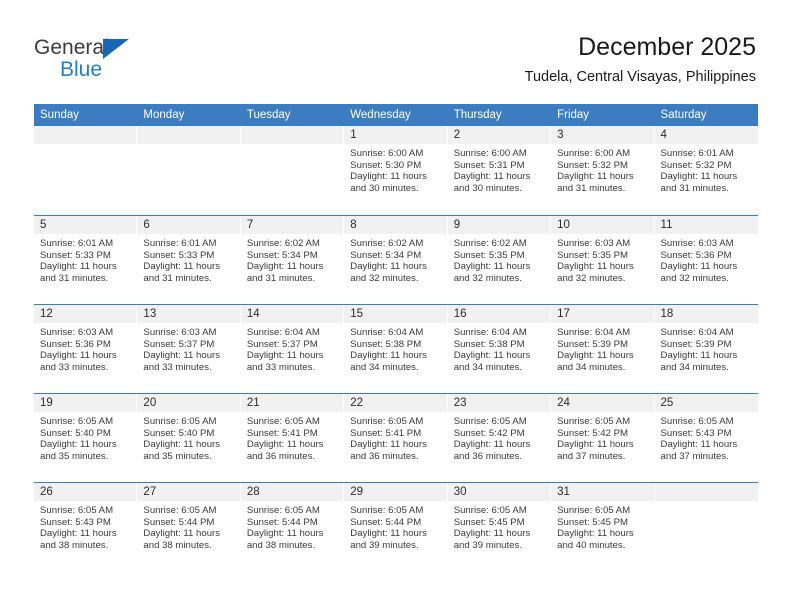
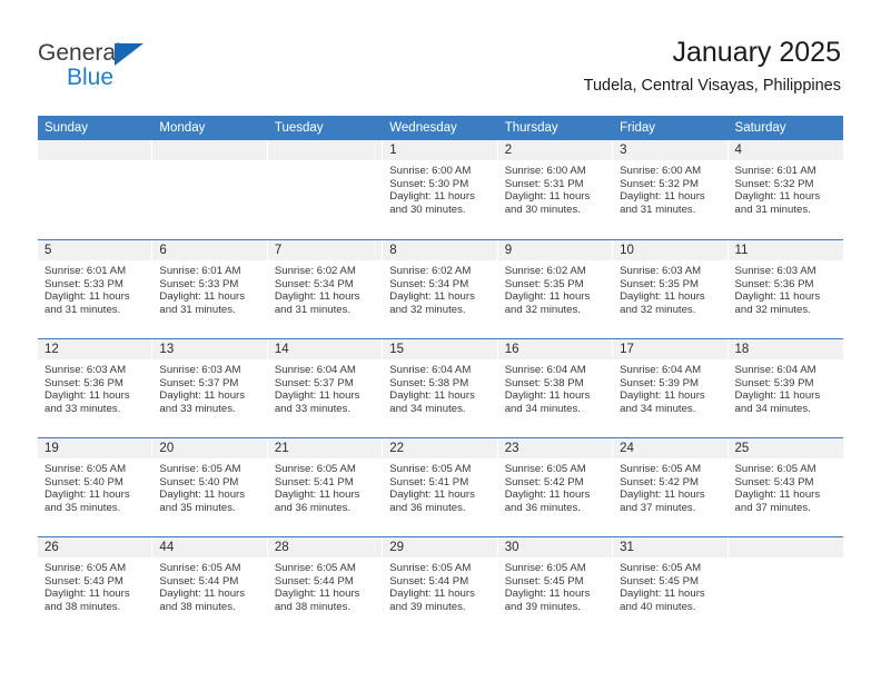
  General
  Blue
- December 2025
+ January 2025
  Tudela, Central Visayas, Philippines
  Sunday
  Monday
  Tuesday
  Wednesday
  Thursday
  Friday
  Saturday
  1
  Sunrise: 6:00 AM
  Sunset: 5:30 PM
  Daylight: 11 hours
  and 30 minutes.
  2
  Sunrise: 6:00 AM
  Sunset: 5:31 PM
  Daylight: 11 hours
  and 30 minutes.
  3
  Sunrise: 6:00 AM
  Sunset: 5:32 PM
  Daylight: 11 hours
  and 31 minutes.
  4
  Sunrise: 6:01 AM
  Sunset: 5:32 PM
  Daylight: 11 hours
  and 31 minutes.
  5
  Sunrise: 6:01 AM
  Sunset: 5:33 PM
  Daylight: 11 hours
  and 31 minutes.
  6
  Sunrise: 6:01 AM
  Sunset: 5:33 PM
  Daylight: 11 hours
  and 31 minutes.
  7
  Sunrise: 6:02 AM
  Sunset: 5:34 PM
  Daylight: 11 hours
  and 31 minutes.
  8
  Sunrise: 6:02 AM
  Sunset: 5:34 PM
  Daylight: 11 hours
  and 32 minutes.
  9
  Sunrise: 6:02 AM
  Sunset: 5:35 PM
  Daylight: 11 hours
  and 32 minutes.
  10
  Sunrise: 6:03 AM
  Sunset: 5:35 PM
  Daylight: 11 hours
  and 32 minutes.
  11
  Sunrise: 6:03 AM
  Sunset: 5:36 PM
  Daylight: 11 hours
  and 32 minutes.
  12
  Sunrise: 6:03 AM
  Sunset: 5:36 PM
  Daylight: 11 hours
  and 33 minutes.
  13
  Sunrise: 6:03 AM
  Sunset: 5:37 PM
  Daylight: 11 hours
  and 33 minutes.
  14
  Sunrise: 6:04 AM
  Sunset: 5:37 PM
  Daylight: 11 hours
  and 33 minutes.
  15
  Sunrise: 6:04 AM
  Sunset: 5:38 PM
  Daylight: 11 hours
  and 34 minutes.
  16
  Sunrise: 6:04 AM
  Sunset: 5:38 PM
  Daylight: 11 hours
  and 34 minutes.
  17
  Sunrise: 6:04 AM
  Sunset: 5:39 PM
  Daylight: 11 hours
  and 34 minutes.
  18
  Sunrise: 6:04 AM
  Sunset: 5:39 PM
  Daylight: 11 hours
  and 34 minutes.
  19
  Sunrise: 6:05 AM
  Sunset: 5:40 PM
  Daylight: 11 hours
  and 35 minutes.
  20
  Sunrise: 6:05 AM
  Sunset: 5:40 PM
  Daylight: 11 hours
  and 35 minutes.
  21
  Sunrise: 6:05 AM
  Sunset: 5:41 PM
  Daylight: 11 hours
  and 36 minutes.
  22
  Sunrise: 6:05 AM
  Sunset: 5:41 PM
  Daylight: 11 hours
  and 36 minutes.
  23
  Sunrise: 6:05 AM
  Sunset: 5:42 PM
  Daylight: 11 hours
  and 36 minutes.
  24
  Sunrise: 6:05 AM
  Sunset: 5:42 PM
  Daylight: 11 hours
  and 37 minutes.
  25
  Sunrise: 6:05 AM
  Sunset: 5:43 PM
  Daylight: 11 hours
  and 37 minutes.
  26
  Sunrise: 6:05 AM
  Sunset: 5:43 PM
  Daylight: 11 hours
  and 38 minutes.
- 27
+ 44
  Sunrise: 6:05 AM
  Sunset: 5:44 PM
  Daylight: 11 hours
  and 38 minutes.
  28
  Sunrise: 6:05 AM
  Sunset: 5:44 PM
  Daylight: 11 hours
  and 38 minutes.
  29
  Sunrise: 6:05 AM
  Sunset: 5:44 PM
  Daylight: 11 hours
  and 39 minutes.
  30
  Sunrise: 6:05 AM
  Sunset: 5:45 PM
  Daylight: 11 hours
  and 39 minutes.
  31
  Sunrise: 6:05 AM
  Sunset: 5:45 PM
  Daylight: 11 hours
  and 40 minutes.
